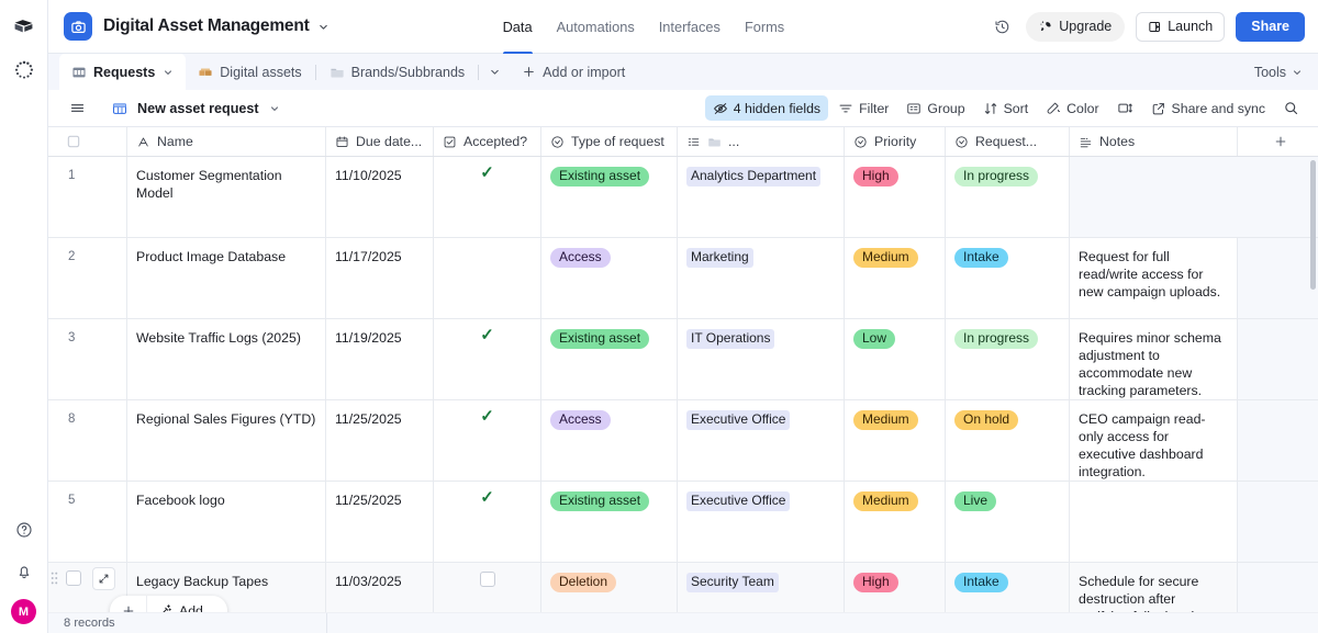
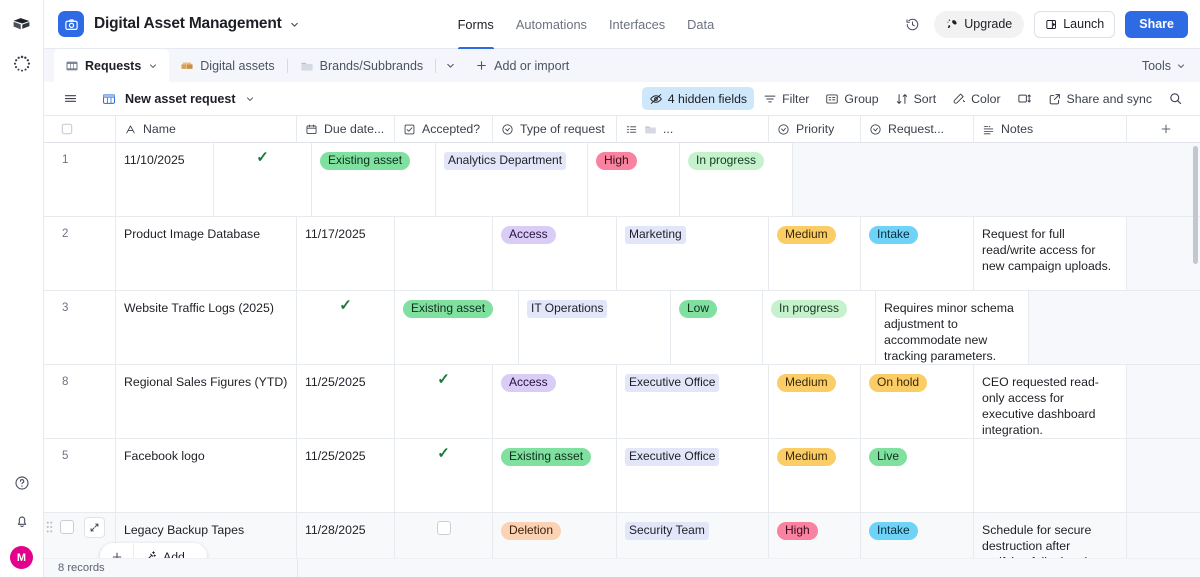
  M
  Digital Asset Management
- Data
+ Forms
  Automations
  Interfaces
- Forms
+ Data
  Upgrade
  Launch
  Share
  Requests
  Digital assets
  Brands/Subbrands
  Add or import
  Tools
  New asset request
  4 hidden fields
  Filter
  Group
  Sort
  Color
  Share and sync
  Name
  Due date...
  Accepted?
  Type of request
  ...
  Priority
  Request...
  Notes
  1
- Customer Segmentation Model
  11/10/2025
  ✓
  Existing asset
  Analytics Department
  High
  In progress
  2
  Product Image Database
  11/17/2025
  Access
  Marketing
  Medium
  Intake
  Request for full read/write access for new campaign uploads.
  3
  Website Traffic Logs (2025)
- 11/19/2025
  ✓
  Existing asset
  IT Operations
  Low
  In progress
  Requires minor schema adjustment to accommodate new tracking parameters.
  8
  Regional Sales Figures (YTD)
  11/25/2025
  ✓
  Access
  Executive Office
  Medium
  On hold
- CEO campaign read-only access for executive dashboard integration.
+ CEO requested read-only access for executive dashboard integration.
  5
  Facebook logo
  11/25/2025
  ✓
  Existing asset
  Executive Office
  Medium
  Live
  Legacy Backup Tapes
- 11/03/2025
+ 11/28/2025
  Deletion
  Security Team
  High
  Intake
  Add...
  8 records
